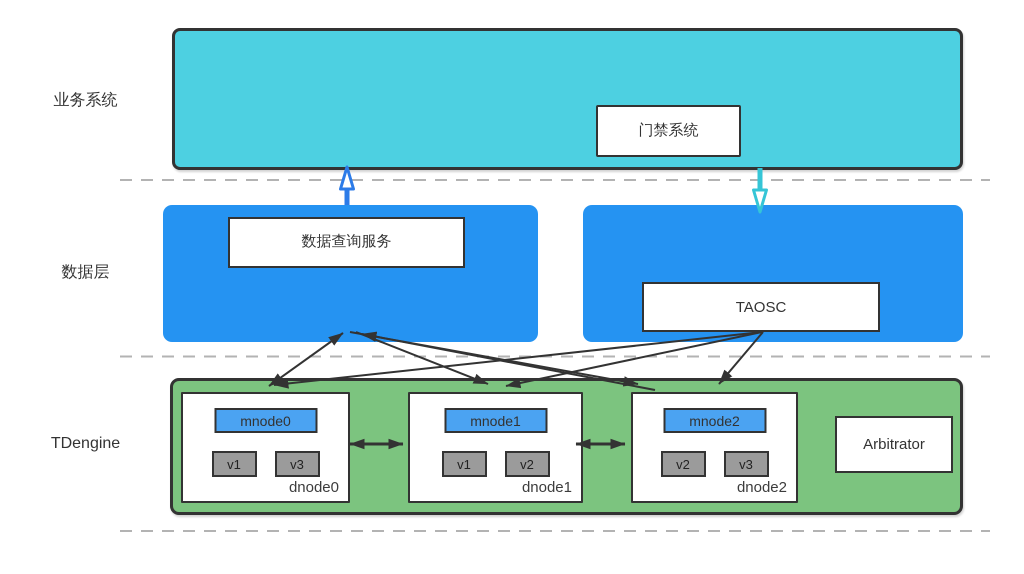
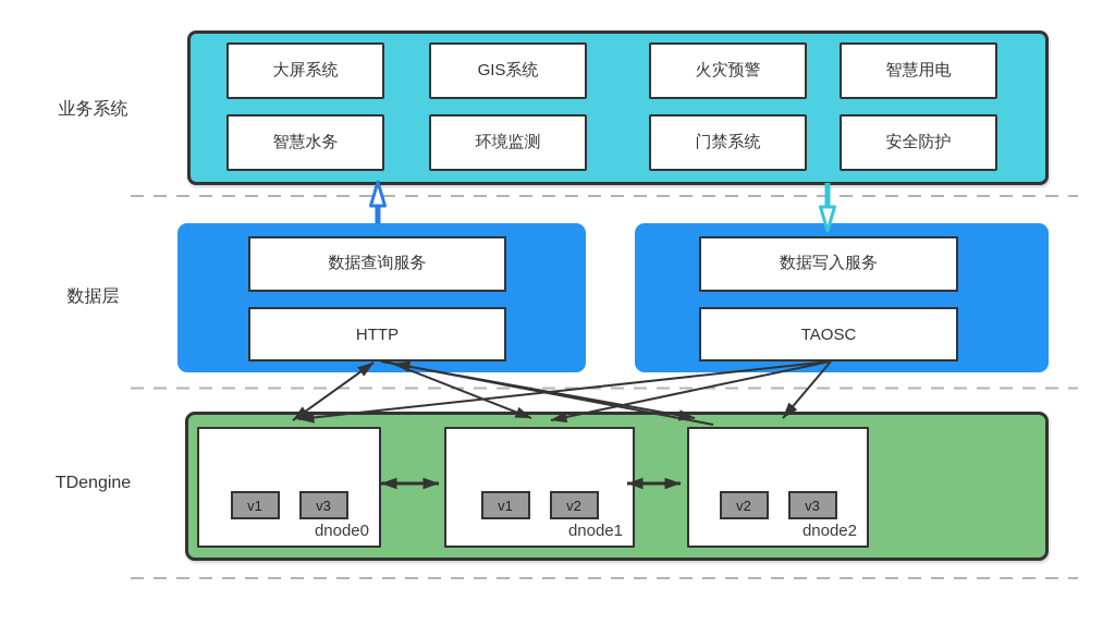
  业务系统
  数据层
  TDengine
+ 大屏系统
+ GIS系统
+ 火灾预警
+ 智慧用电
+ 智慧水务
+ 环境监测
  门禁系统
+ 安全防护
  数据查询服务
+ HTTP
+ 数据写入服务
  TAOSC
- mnode0
  v1
  v3
  dnode0
- mnode1
  v1
  v2
  dnode1
- mnode2
  v2
  v3
  dnode2
- Arbitrator
